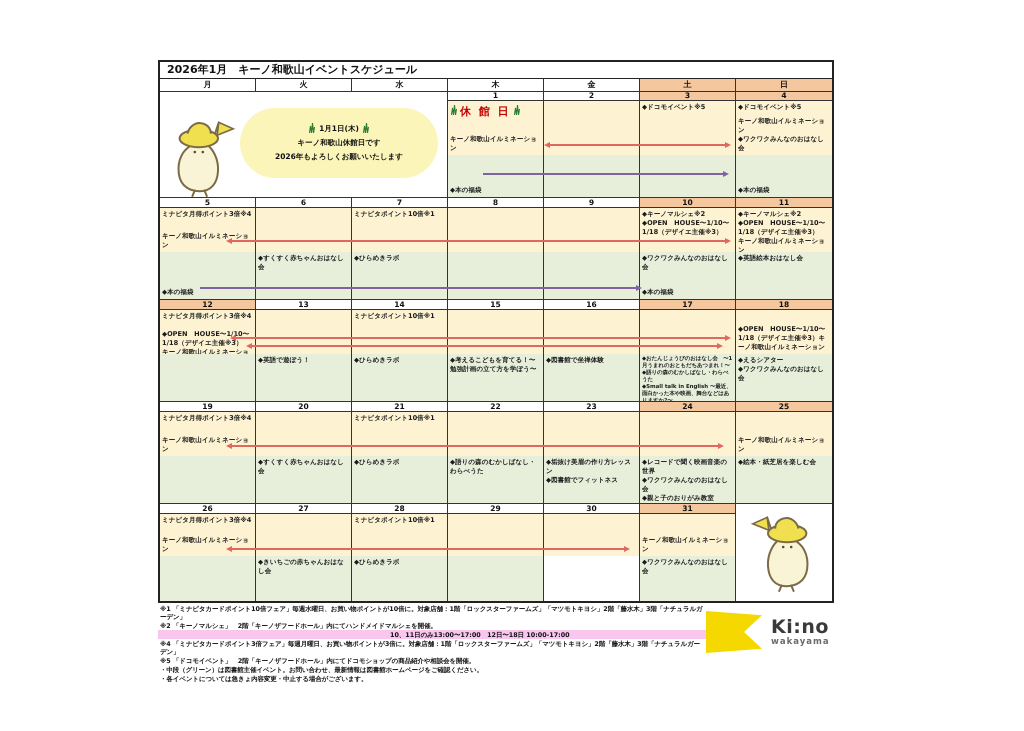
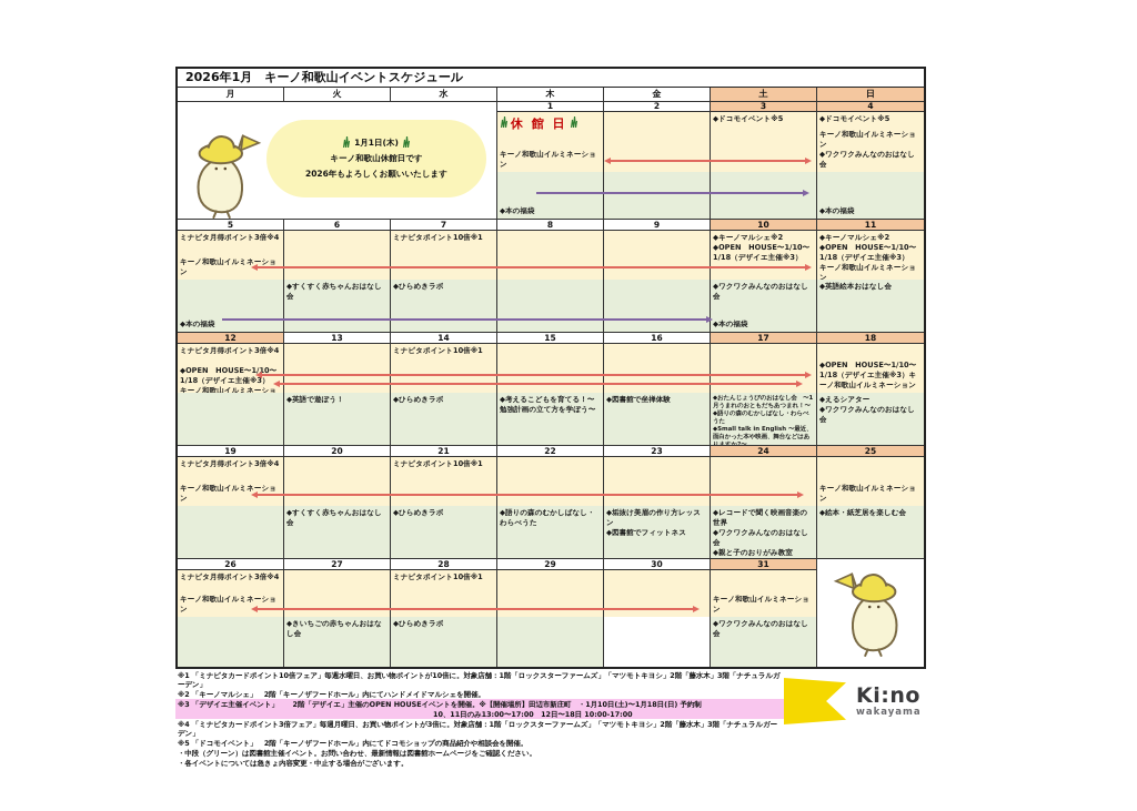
  2026年1月 キーノ和歌山イベントスケジュール
  月
  火
  水
  木
  金
  土
  日
  1月1日(木)
  キーノ和歌山休館日です
  2026年もよろしくお願いいたします
  1
  休 館 日
  キーノ和歌山イルミネーション
  ◆本の福袋
  2
  3
  ◆ドコモイベント※5
  4
  ◆ドコモイベント※5
  キーノ和歌山イルミネーション
  ◆ワクワクみんなのおはなし会
  ◆本の福袋
  5
  ミナピタ月得ポイント3倍※4
  キーノ和歌山イルミネーション
  ◆本の福袋
  6
  ◆すくすく赤ちゃんおはなし会
  7
  ミナピタポイント10倍※1
  ◆ひらめきラボ
  8
  9
  10
  ◆キーノマルシェ※2
  ◆OPEN HOUSE〜1/10〜1/18（デザイエ主催※3）
  ◆ワクワクみんなのおはなし会
  ◆本の福袋
  11
  ◆キーノマルシェ※2
  ◆OPEN HOUSE〜1/10〜1/18（デザイエ主催※3）
  キーノ和歌山イルミネーション
  ◆英語絵本おはなし会
  12
  ミナピタ月得ポイント3倍※4
  ◆OPEN HOUSE〜1/10〜1/18（デザイエ主催※3）
  キーノ和歌山イルミネーショ
  13
  ◆英語で遊ぼう！
  14
  ミナピタポイント10倍※1
  ◆ひらめきラボ
  15
  ◆考えるこどもを育てる！〜勉強計画の立て方を学ぼう〜
  16
  ◆図書館で坐禅体験
  17
  18
  ◆OPEN HOUSE〜1/10〜1/18（デザイエ主催※3）キーノ和歌山イルミネーション
  ◆えるシアター
  ◆ワクワクみんなのおはなし会
  19
  ミナピタ月得ポイント3倍※4
  キーノ和歌山イルミネーション
  20
  ◆すくすく赤ちゃんおはなし会
  21
  ミナピタポイント10倍※1
  ◆ひらめきラボ
  22
  ◆語りの森のむかしばなし・わらべうた
  23
  ◆垢抜け美眉の作り方レッスン
  ◆図書館でフィットネス
  24
  ◆レコードで聞く映画音楽の世界
  ◆ワクワクみんなのおはなし会
  ◆親と子のおりがみ教室
  25
  キーノ和歌山イルミネーション
  ◆絵本・紙芝居を楽しむ会
  26
  ミナピタ月得ポイント3倍※4
  キーノ和歌山イルミネーション
  27
  ◆きいちごの赤ちゃんおはなし会
  28
  ミナピタポイント10倍※1
  ◆ひらめきラボ
  29
  30
  31
  キーノ和歌山イルミネーション
  ◆ワクワクみんなのおはなし会
  ※1 「ミナピタカードポイント10倍フェア」毎週水曜日、お買い物ポイントが10倍に。対象店舗：1階「ロックスターファームズ」「マツモトキヨシ」2階「藤水木」3階「ナチュラルガーデン」
  ※2 「キーノマルシェ」 2階「キーノザフードホール」内にてハンドメイドマルシェを開催。
+ ※3 「デザイエ主催イベント」 2階「デザイエ」主催のOPEN HOUSEイベントを開催。※【開催場所】田辺市新庄町 ・1月10日(土)〜1月18日(日) 予約制
  10、11日のみ13:00〜17:00 12日〜18日 10:00-17:00
  ※4 「ミナピタカードポイント3倍フェア」毎週月曜日、お買い物ポイントが3倍に。対象店舗：1階「ロックスターファームズ」「マツモトキヨシ」2階「藤水木」3階「ナチュラルガーデン」
  ※5 「ドコモイベント」 2階「キーノザフードホール」内にてドコモショップの商品紹介や相談会を開催。
  ・中段（グリーン）は図書館主催イベント。お問い合わせ、最新情報は図書館ホームページをご確認ください。
  ・各イベントについては急きょ内容変更・中止する場合がございます。
  Ki:no
  wakayama
